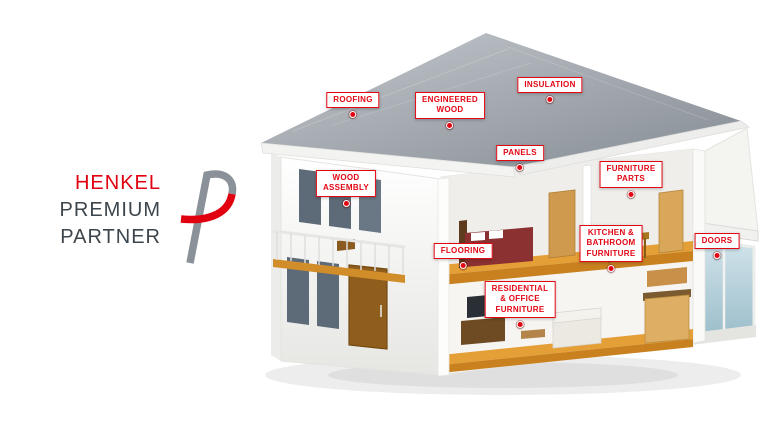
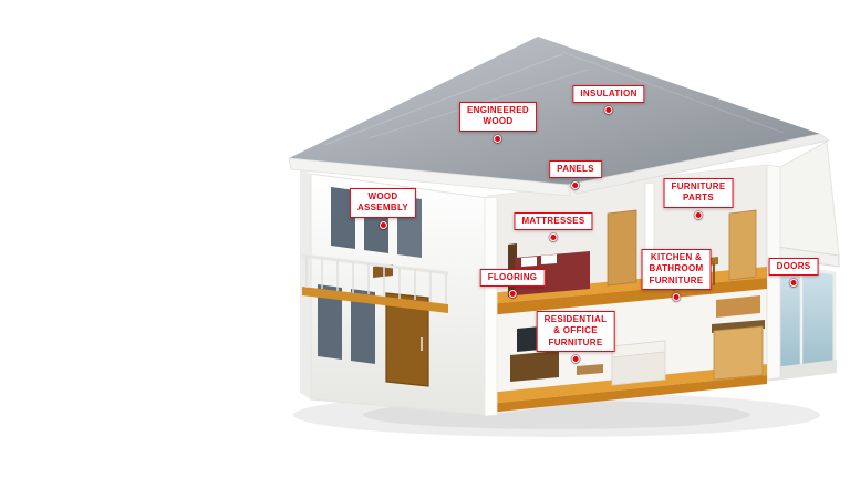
- HENKEL
- PREMIUM
- PARTNER
- ROOFING
  ENGINEERED
  WOOD
  INSULATION
  PANELS
  WOOD
  ASSEMBLY
  FURNITURE
  PARTS
+ MATTRESSES
  KITCHEN &
  BATHROOM
  FURNITURE
  FLOORING
  DOORS
  RESIDENTIAL
  & OFFICE
  FURNITURE
